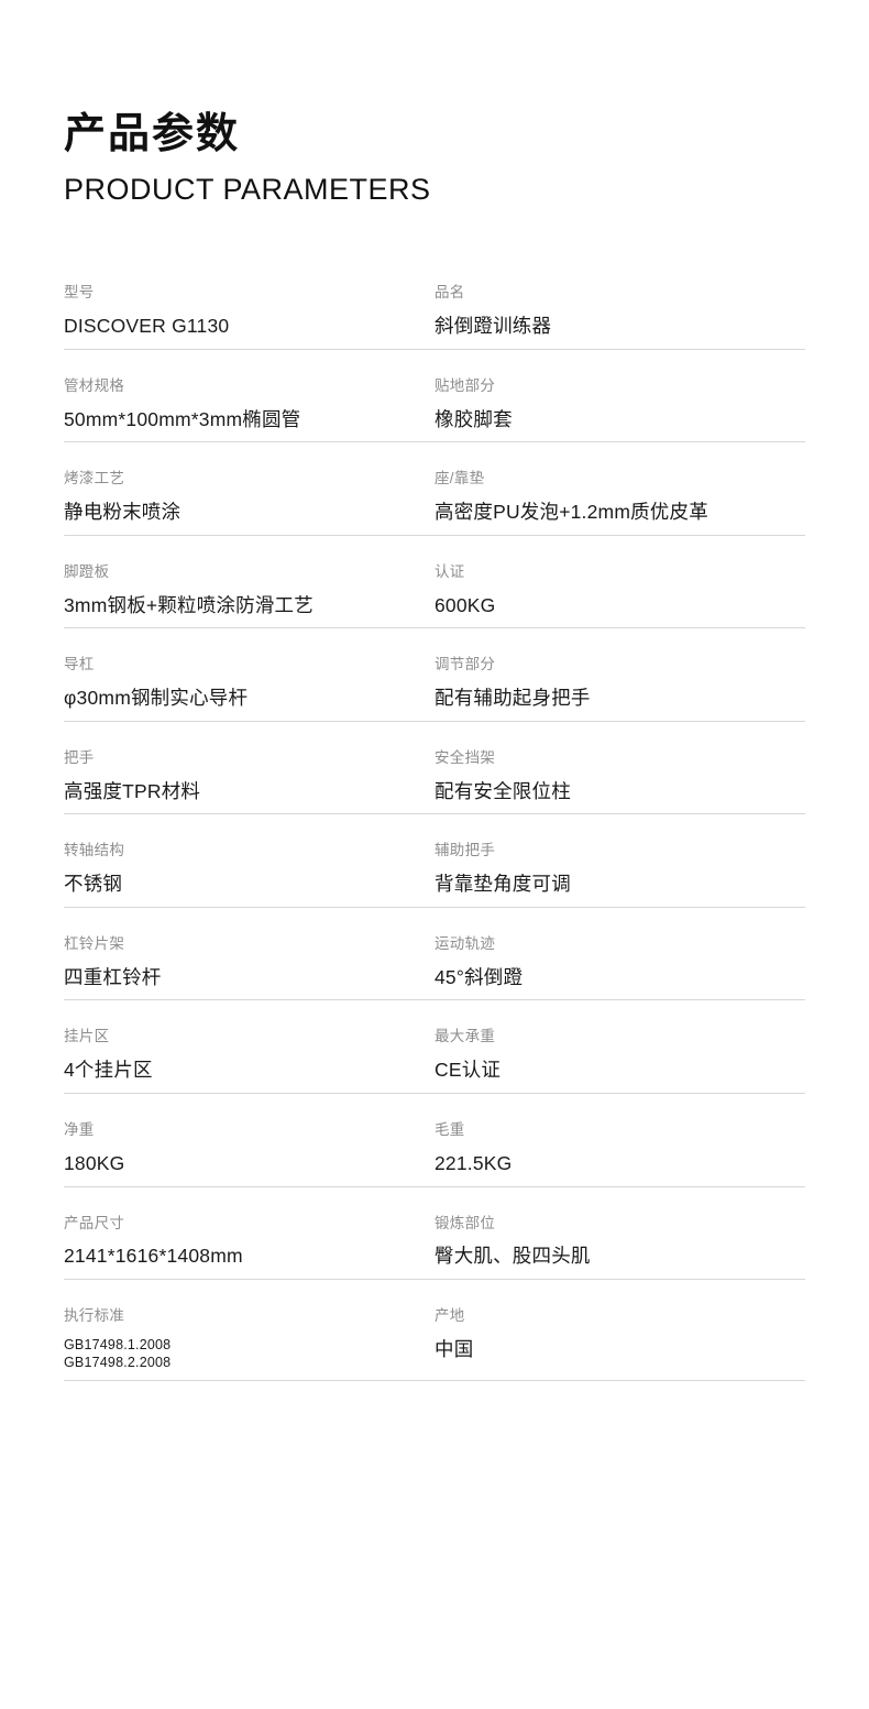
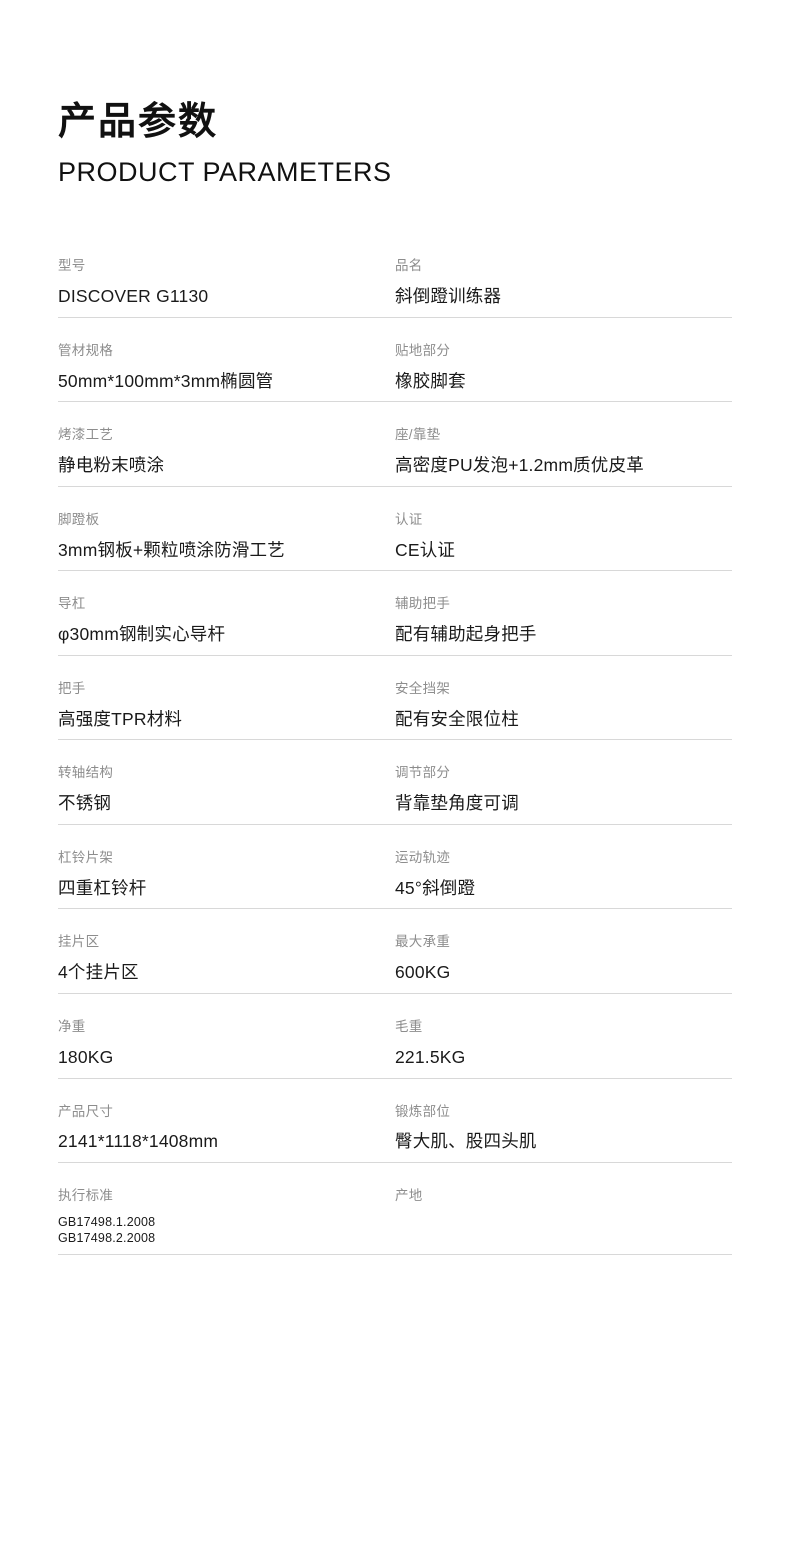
  产品参数
  PRODUCT PARAMETERS
  型号
  DISCOVER G1130
  品名
  斜倒蹬训练器
  管材规格
  50mm*100mm*3mm椭圆管
  贴地部分
  橡胶脚套
  烤漆工艺
  静电粉末喷涂
  座/靠垫
  高密度PU发泡+1.2mm质优皮革
  脚蹬板
  3mm钢板+颗粒喷涂防滑工艺
  认证
- 600KG
+ CE认证
  导杠
  φ30mm钢制实心导杆
- 调节部分
+ 辅助把手
  配有辅助起身把手
  把手
  高强度TPR材料
  安全挡架
  配有安全限位柱
  转轴结构
  不锈钢
- 辅助把手
+ 调节部分
  背靠垫角度可调
  杠铃片架
  四重杠铃杆
  运动轨迹
  45°斜倒蹬
  挂片区
  4个挂片区
  最大承重
- CE认证
+ 600KG
  净重
  180KG
  毛重
  221.5KG
  产品尺寸
- 2141*1616*1408mm
+ 2141*1118*1408mm
  锻炼部位
  臀大肌、股四头肌
  执行标准
  GB17498.1.2008
  GB17498.2.2008
  产地
- 中国
